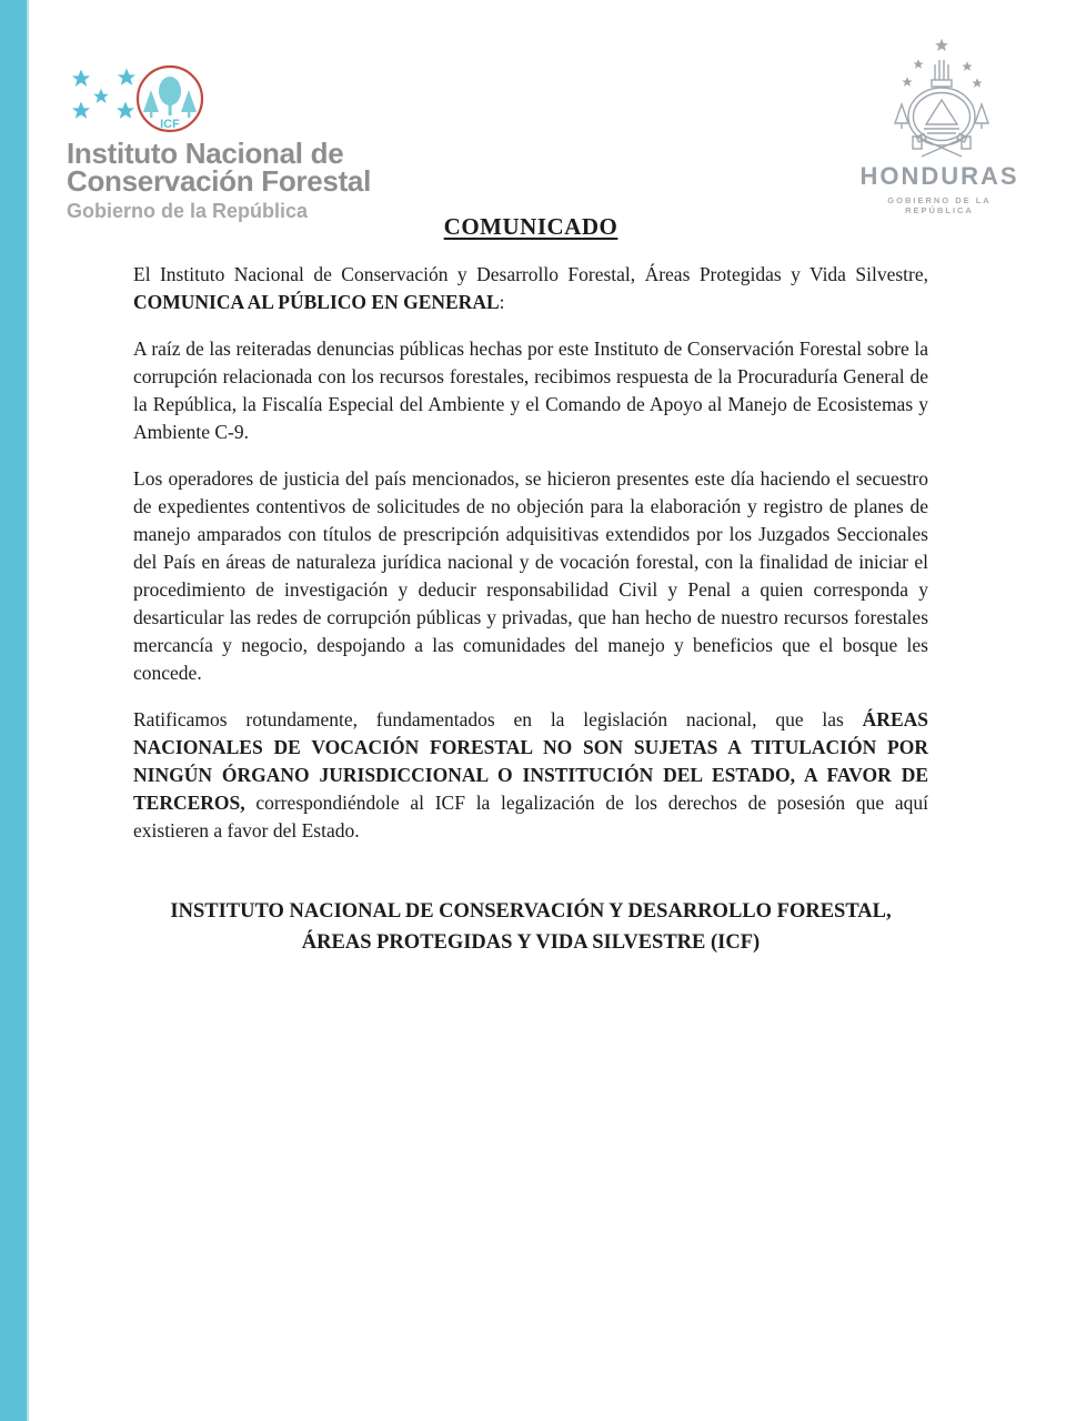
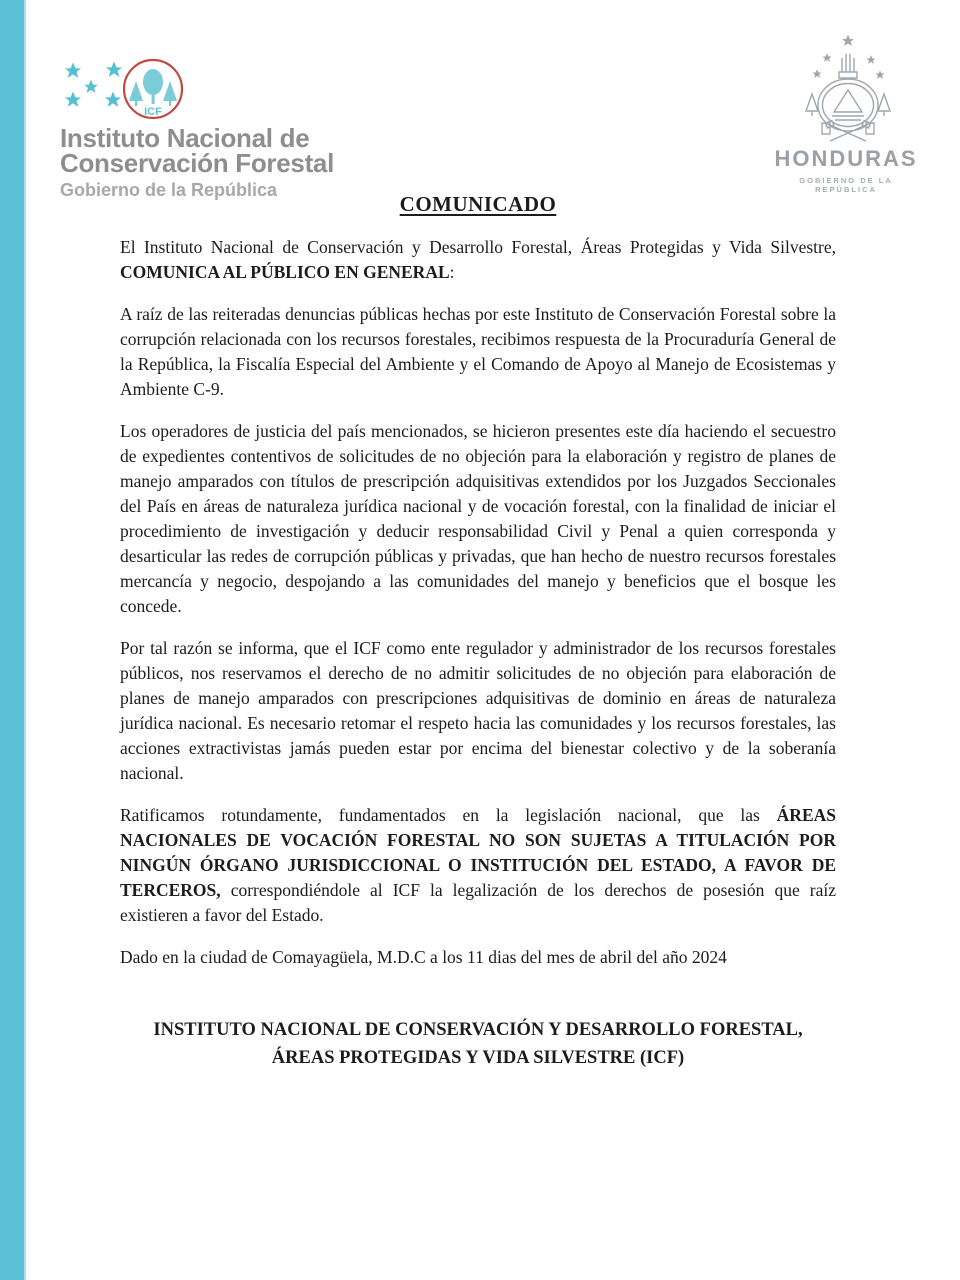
  ICF
  Instituto Nacional de
  Conservación Forestal
  Gobierno de la República
  HONDURAS
  GOBIERNO DE LA REPÚBLICA
  COMUNICADO
  El Instituto Nacional de Conservación y Desarrollo Forestal, Áreas Protegidas y Vida Silvestre, COMUNICA AL PÚBLICO EN GENERAL:
  A raíz de las reiteradas denuncias públicas hechas por este Instituto de Conservación Forestal sobre la corrupción relacionada con los recursos forestales, recibimos respuesta de la Procuraduría General de la República, la Fiscalía Especial del Ambiente y el Comando de Apoyo al Manejo de Ecosistemas y Ambiente C-9.
  Los operadores de justicia del país mencionados, se hicieron presentes este día haciendo el secuestro de expedientes contentivos de solicitudes de no objeción para la elaboración y registro de planes de manejo amparados con títulos de prescripción adquisitivas extendidos por los Juzgados Seccionales del País en áreas de naturaleza jurídica nacional y de vocación forestal, con la finalidad de iniciar el procedimiento de investigación y deducir responsabilidad Civil y Penal a quien corresponda y desarticular las redes de corrupción públicas y privadas, que han hecho de nuestro recursos forestales mercancía y negocio, despojando a las comunidades del manejo y beneficios que el bosque les concede.
+ Por tal razón se informa, que el ICF como ente regulador y administrador de los recursos forestales públicos, nos reservamos el derecho de no admitir solicitudes de no objeción para elaboración de planes de manejo amparados con prescripciones adquisitivas de dominio en áreas de naturaleza jurídica nacional. Es necesario retomar el respeto hacia las comunidades y los recursos forestales, las acciones extractivistas jamás pueden estar por encima del bienestar colectivo y de la soberanía nacional.
- Ratificamos rotundamente, fundamentados en la legislación nacional, que las ÁREAS NACIONALES DE VOCACIÓN FORESTAL NO SON SUJETAS A TITULACIÓN POR NINGÚN ÓRGANO JURISDICCIONAL O INSTITUCIÓN DEL ESTADO, A FAVOR DE TERCEROS, correspondiéndole al ICF la legalización de los derechos de posesión que aquí existieren a favor del Estado.
+ Ratificamos rotundamente, fundamentados en la legislación nacional, que las ÁREAS NACIONALES DE VOCACIÓN FORESTAL NO SON SUJETAS A TITULACIÓN POR NINGÚN ÓRGANO JURISDICCIONAL O INSTITUCIÓN DEL ESTADO, A FAVOR DE TERCEROS, correspondiéndole al ICF la legalización de los derechos de posesión que raíz existieren a favor del Estado.
+ Dado en la ciudad de Comayagüela, M.D.C a los 11 dias del mes de abril del año 2024
  INSTITUTO NACIONAL DE CONSERVACIÓN Y DESARROLLO FORESTAL,
  ÁREAS PROTEGIDAS Y VIDA SILVESTRE (ICF)
